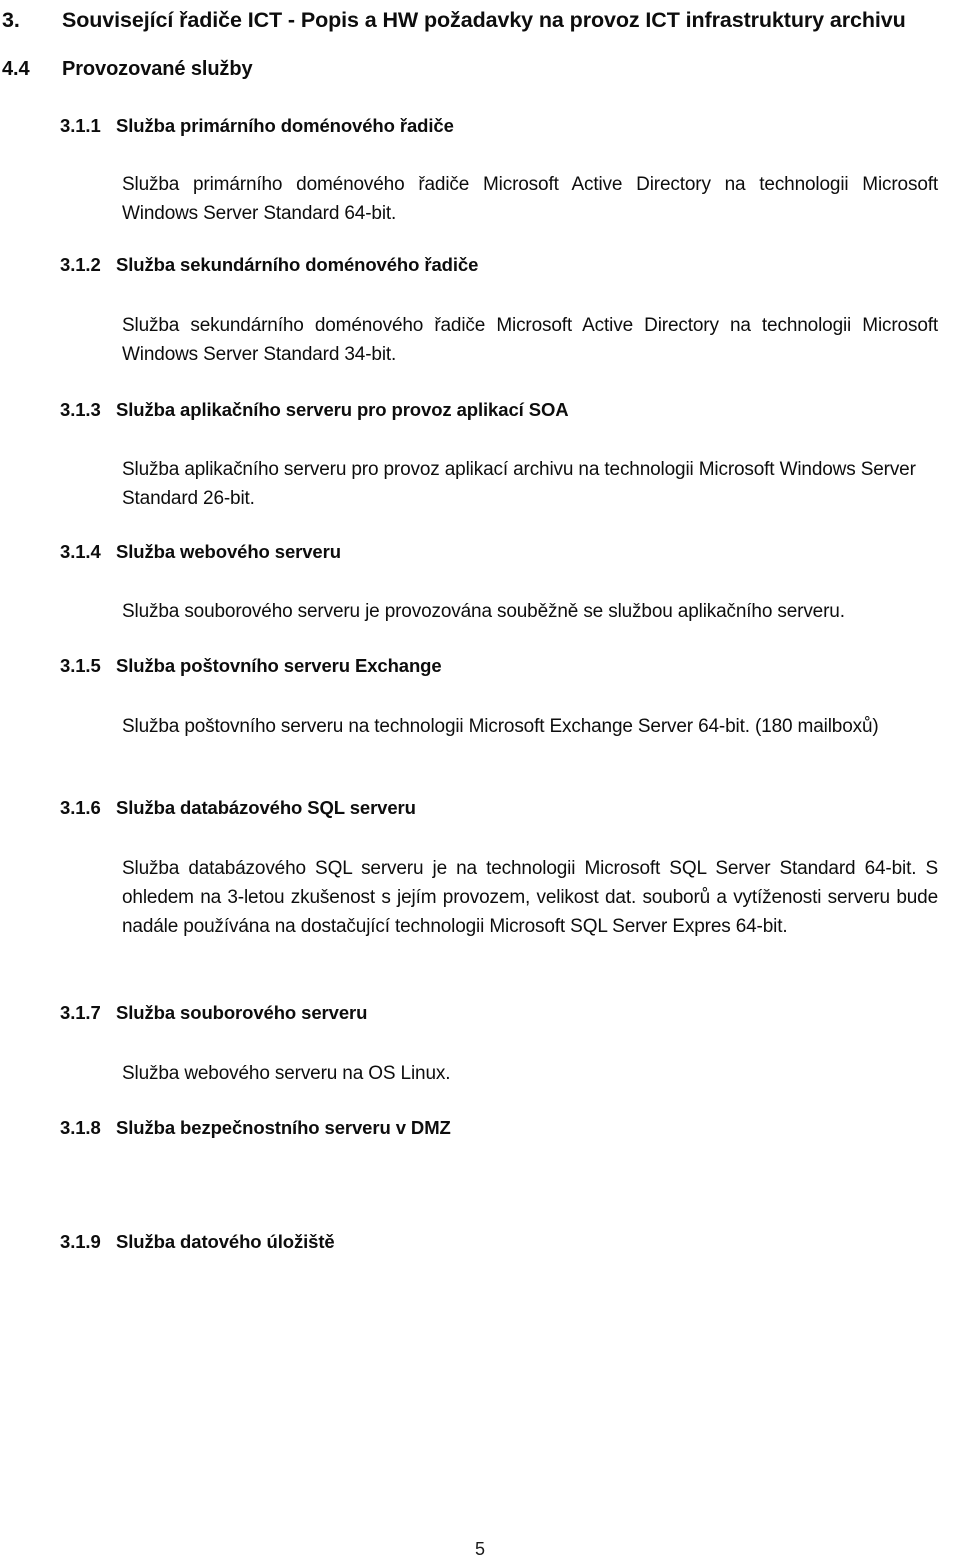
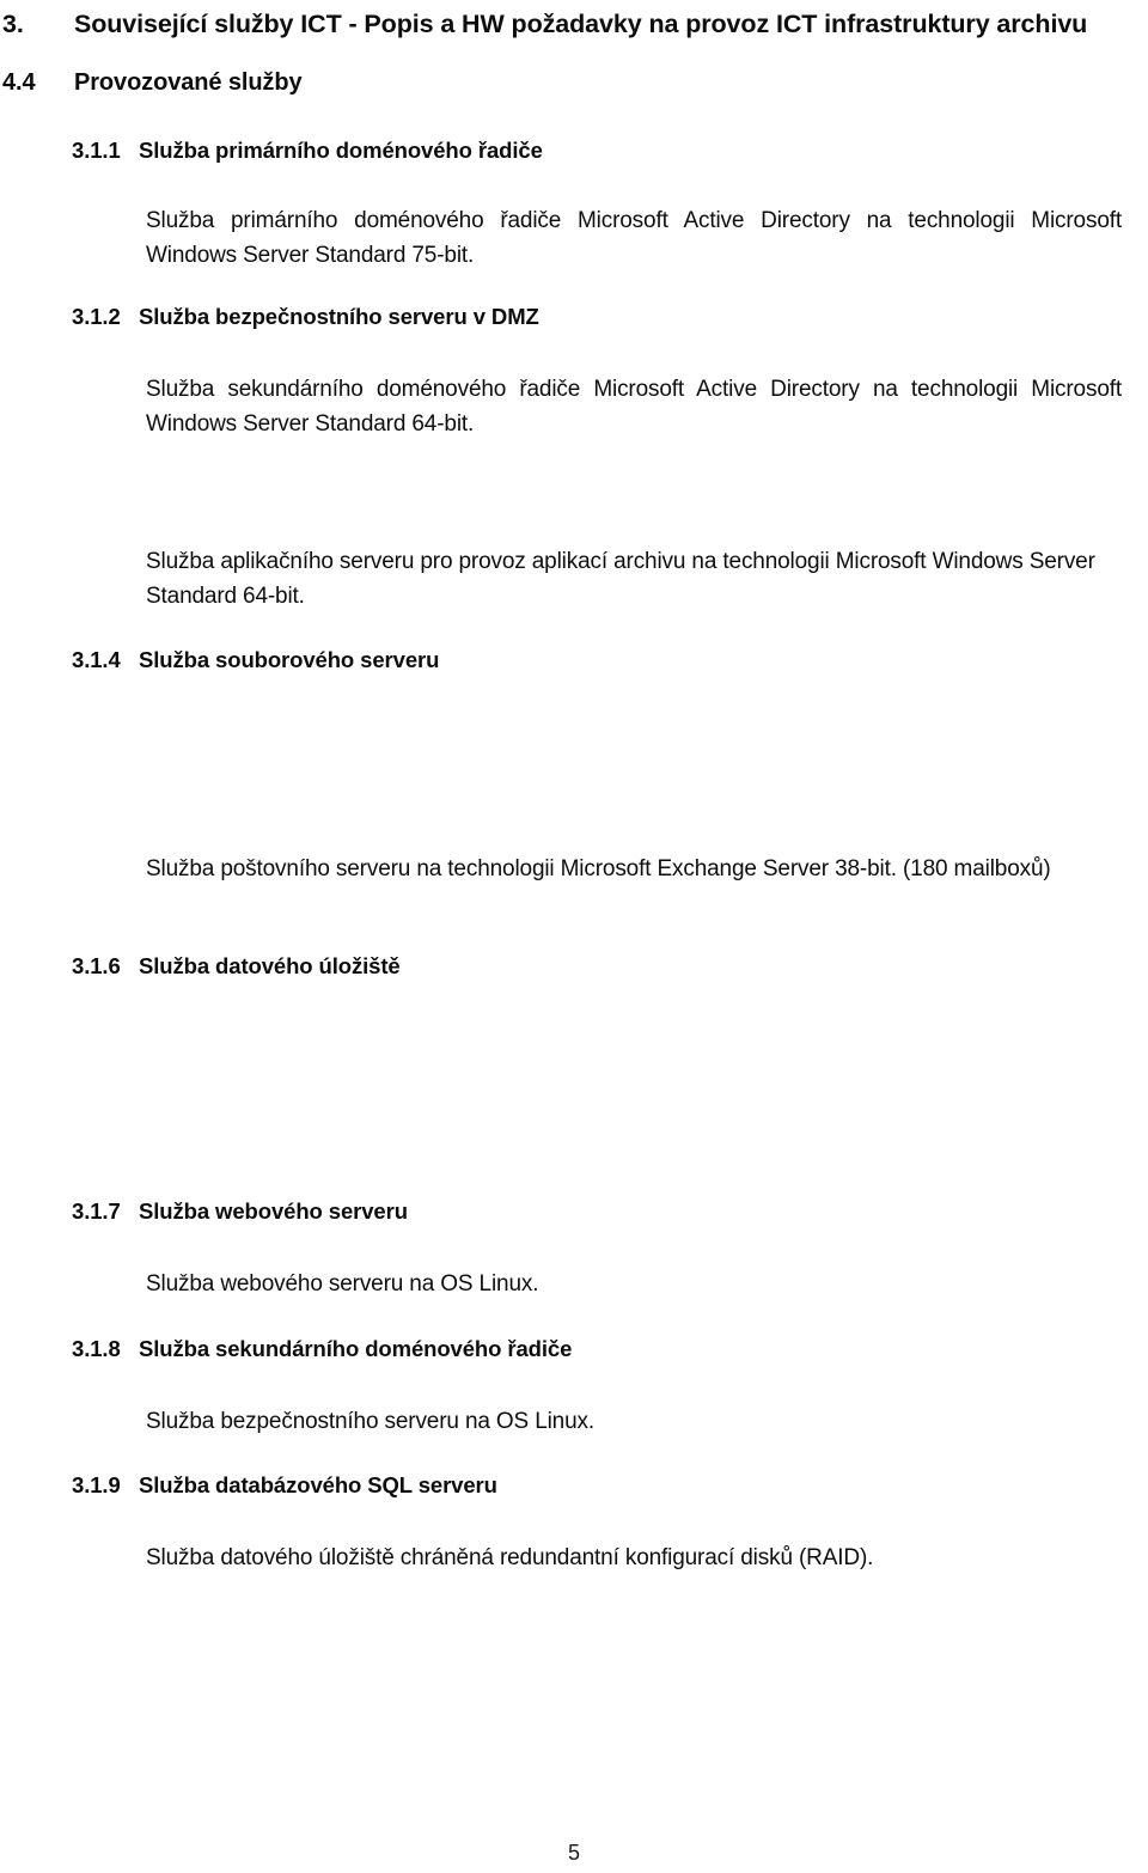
  3.
- Související řadiče ICT - Popis a HW požadavky na provoz ICT infrastruktury archivu
+ Související služby ICT - Popis a HW požadavky na provoz ICT infrastruktury archivu
  4.4
  Provozované služby
  3.1.1
  Služba primárního doménového řadiče
- Služba primárního doménového řadiče Microsoft Active Directory na technologii Microsoft Windows Server Standard 64-bit.
+ Služba primárního doménového řadiče Microsoft Active Directory na technologii Microsoft Windows Server Standard 75-bit.
  3.1.2
- Služba sekundárního doménového řadiče
+ Služba bezpečnostního serveru v DMZ
- Služba sekundárního doménového řadiče Microsoft Active Directory na technologii Microsoft Windows Server Standard 34-bit.
+ Služba sekundárního doménového řadiče Microsoft Active Directory na technologii Microsoft Windows Server Standard 64-bit.
- 3.1.3
- Služba aplikačního serveru pro provoz aplikací SOA
- Služba aplikačního serveru pro provoz aplikací archivu na technologii Microsoft Windows Server Standard 26-bit.
+ Služba aplikačního serveru pro provoz aplikací archivu na technologii Microsoft Windows Server Standard 64-bit.
  3.1.4
- Služba webového serveru
+ Služba souborového serveru
- Služba souborového serveru je provozována souběžně se službou aplikačního serveru.
- 3.1.5
- Služba poštovního serveru Exchange
- Služba poštovního serveru na technologii Microsoft Exchange Server 64-bit. (180 mailboxů)
+ Služba poštovního serveru na technologii Microsoft Exchange Server 38-bit. (180 mailboxů)
  3.1.6
- Služba databázového SQL serveru
+ Služba datového úložiště
- Služba databázového SQL serveru je na technologii Microsoft SQL Server Standard 64-bit. S ohledem na 3-letou zkušenost s jejím provozem, velikost dat. souborů a vytíženosti serveru bude nadále používána na dostačující technologii Microsoft SQL Server Expres 64-bit.
  3.1.7
- Služba souborového serveru
+ Služba webového serveru
  Služba webového serveru na OS Linux.
  3.1.8
- Služba bezpečnostního serveru v DMZ
+ Služba sekundárního doménového řadiče
+ Služba bezpečnostního serveru na OS Linux.
  3.1.9
- Služba datového úložiště
+ Služba databázového SQL serveru
+ Služba datového úložiště chráněná redundantní konfigurací disků (RAID).
  5
